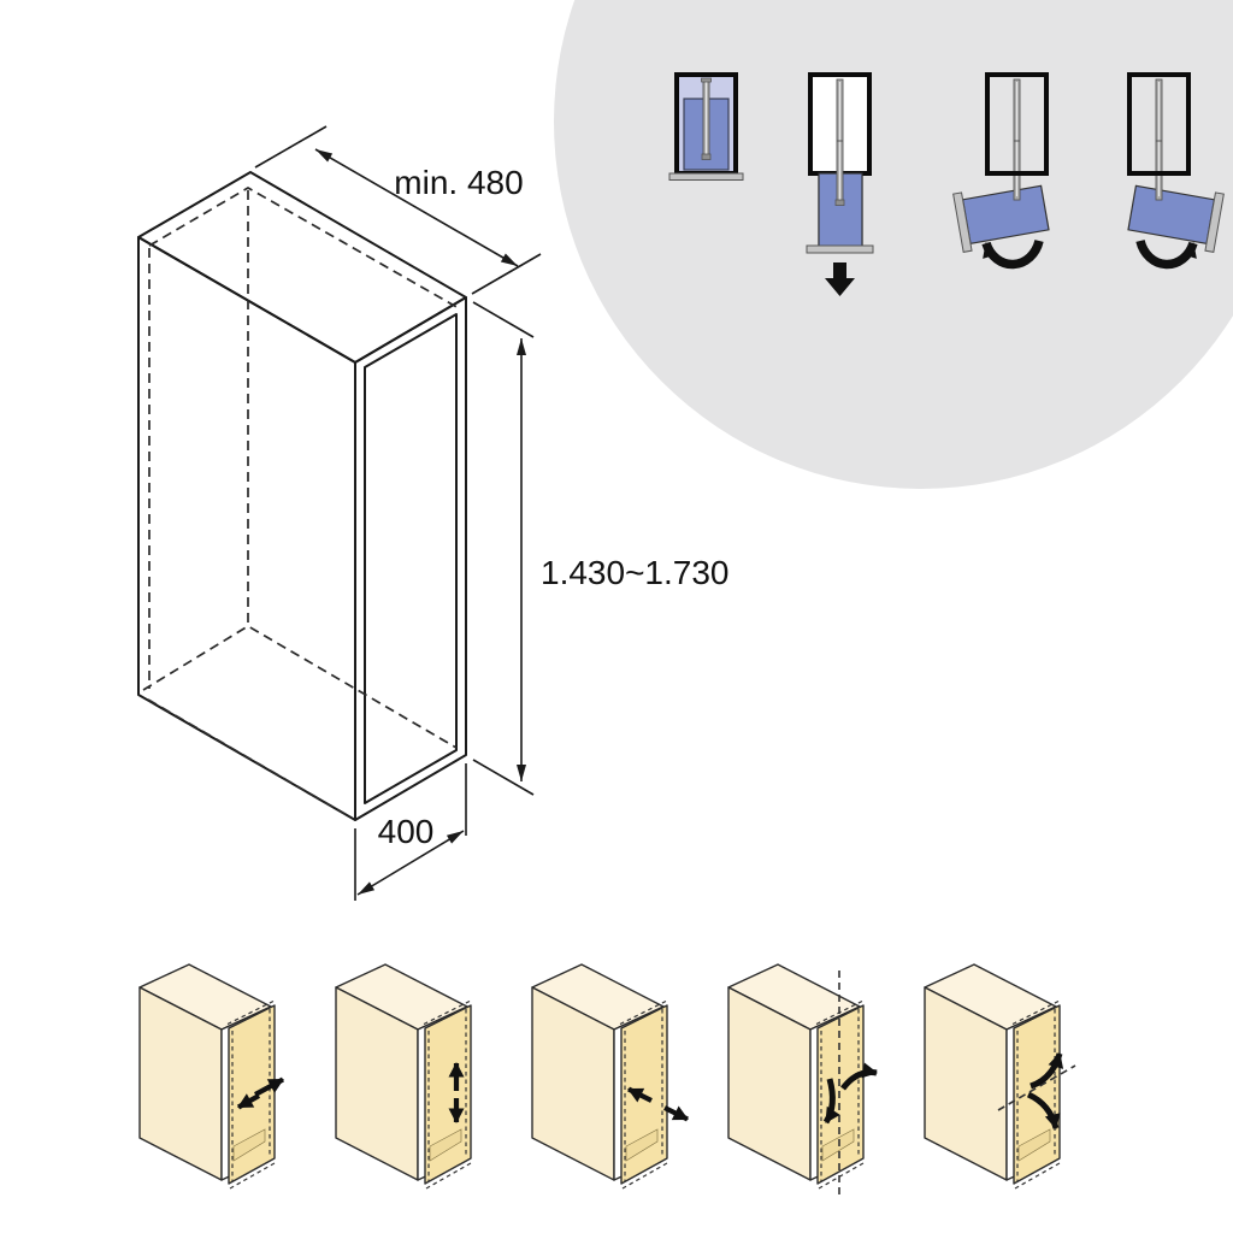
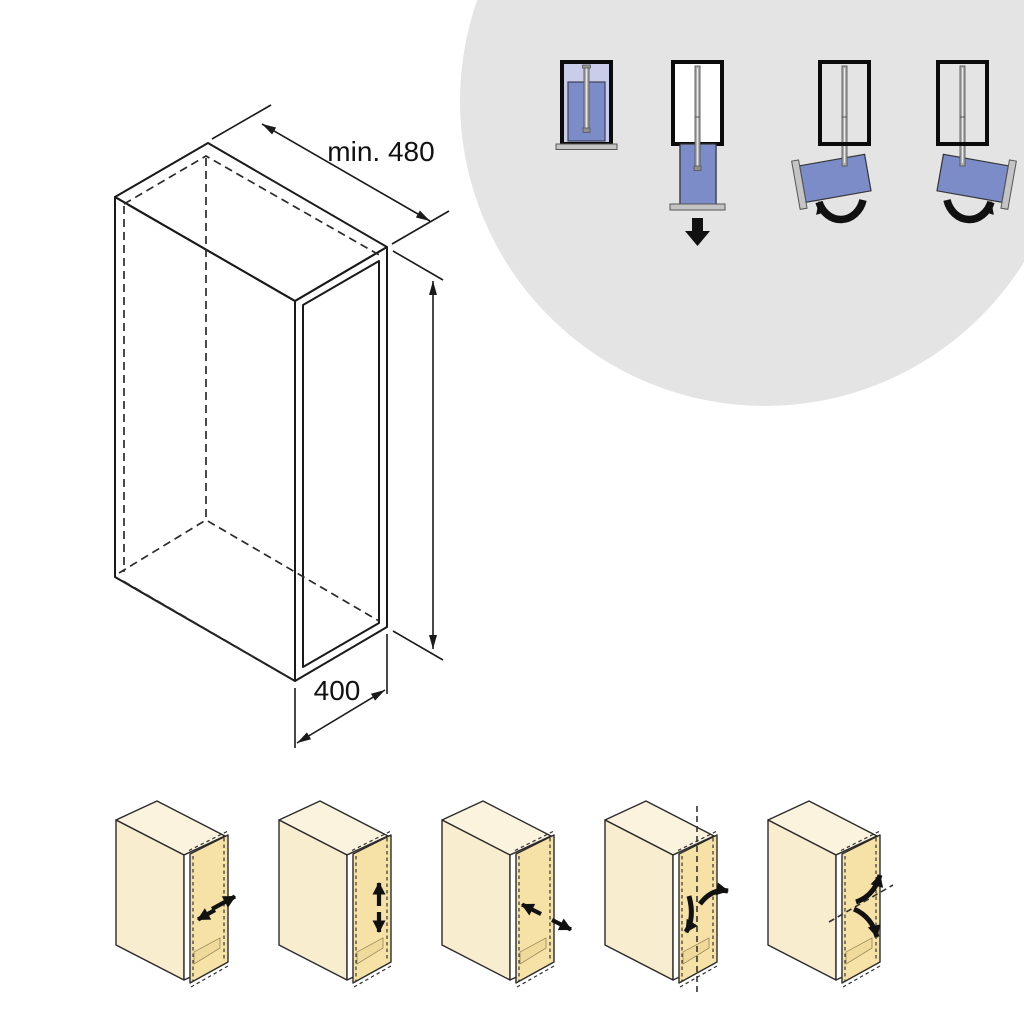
  min. 480
- 1.430~1.730
  400
